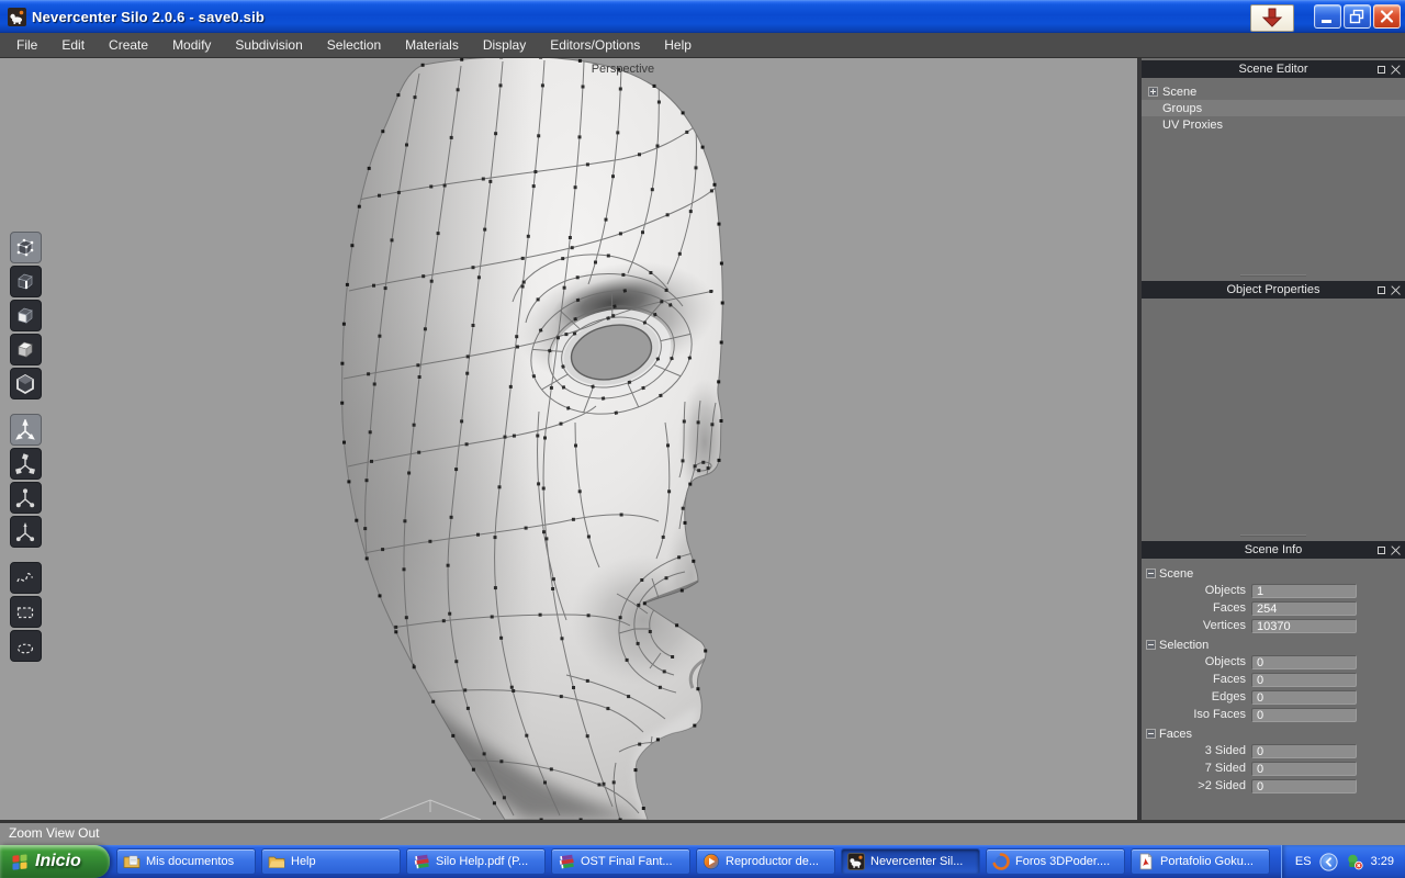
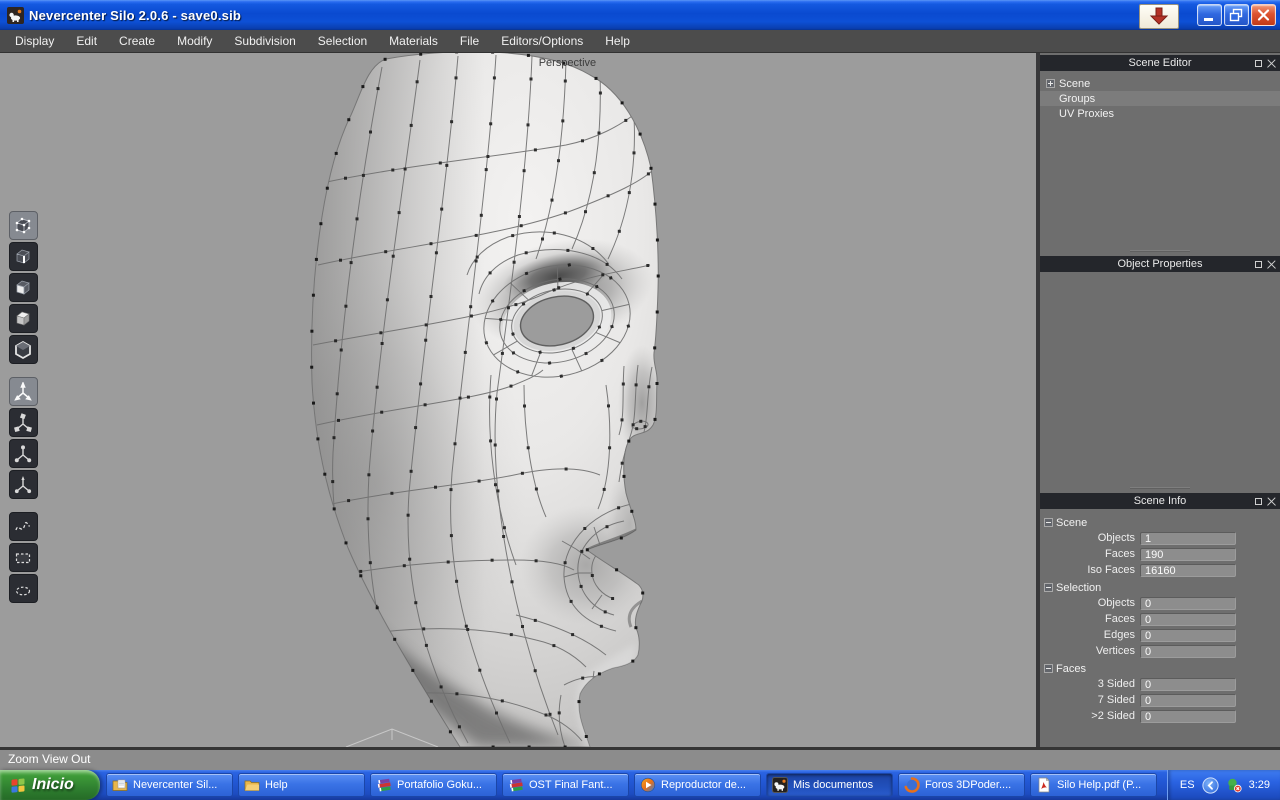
  Nevercenter Silo 2.0.6 - save0.sib
- File
+ Display
  Edit
  Create
  Modify
  Subdivision
  Selection
  Materials
- Display
+ File
  Editors/Options
  Help
  Perspective
  Scene Editor
  Scene
  Groups
  UV Proxies
  Object Properties
  Scene Info
  Scene
  Objects
  1
  Faces
- 254
+ 190
- Vertices
+ Iso Faces
- 10370
+ 16160
  Selection
  Objects
  0
  Faces
  0
  Edges
  0
- Iso Faces
+ Vertices
  0
  Faces
  3 Sided
  0
  7 Sided
  0
  >2 Sided
  0
  Zoom View Out
  Inicio
- Mis documentos
+ Nevercenter Sil...
  Help
- Silo Help.pdf (P...
+ Portafolio Goku...
  OST Final Fant...
  Reproductor de...
- Nevercenter Sil...
+ Mis documentos
  Foros 3DPoder....
- Portafolio Goku...
+ Silo Help.pdf (P...
  ES
  3:29
